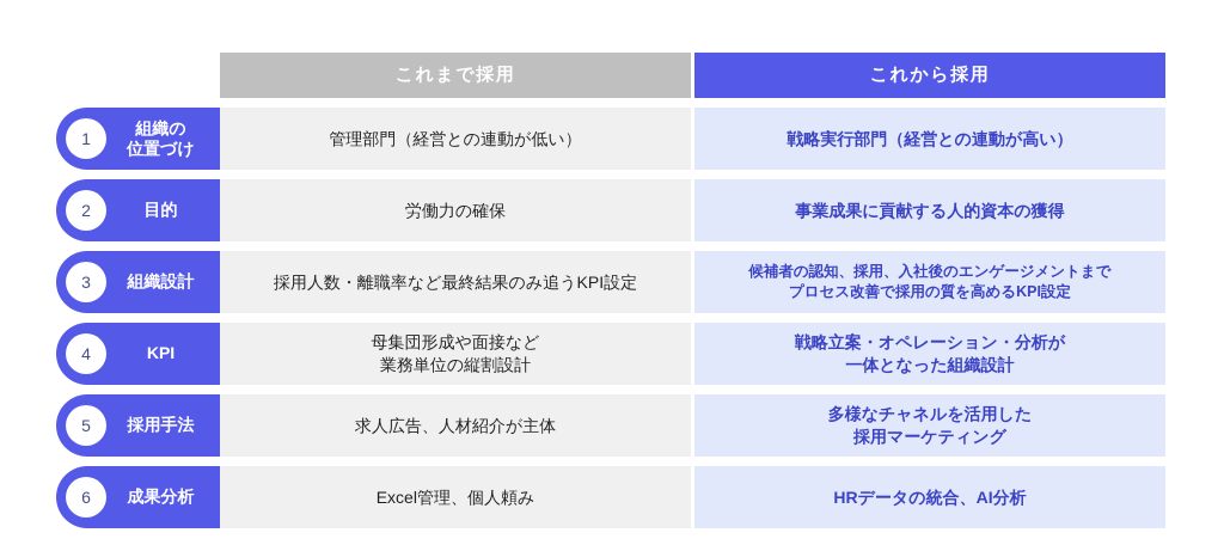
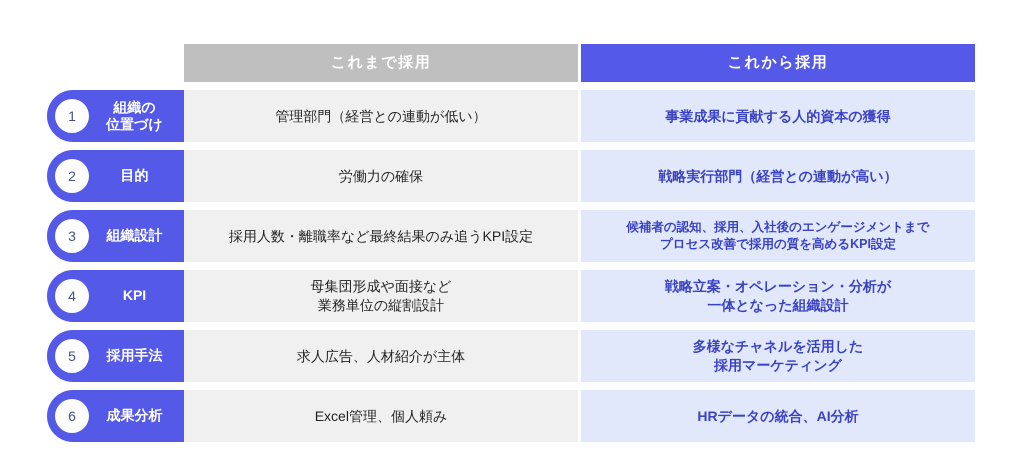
  これまで採用
  これから採用
  1
  組織の
  位置づけ
  管理部門（経営との連動が低い）
- 戦略実行部門（経営との連動が高い）
+ 事業成果に貢献する人的資本の獲得
  2
  目的
  労働力の確保
- 事業成果に貢献する人的資本の獲得
+ 戦略実行部門（経営との連動が高い）
  3
  組織設計
  採用人数・離職率など最終結果のみ追うKPI設定
  候補者の認知、採用、入社後のエンゲージメントまで
  プロセス改善で採用の質を高めるKPI設定
  4
  KPI
  母集団形成や面接など
  業務単位の縦割設計
  戦略立案・オペレーション・分析が
  一体となった組織設計
  5
  採用手法
  求人広告、人材紹介が主体
  多様なチャネルを活用した
  採用マーケティング
  6
  成果分析
  Excel管理、個人頼み
  HRデータの統合、AI分析
